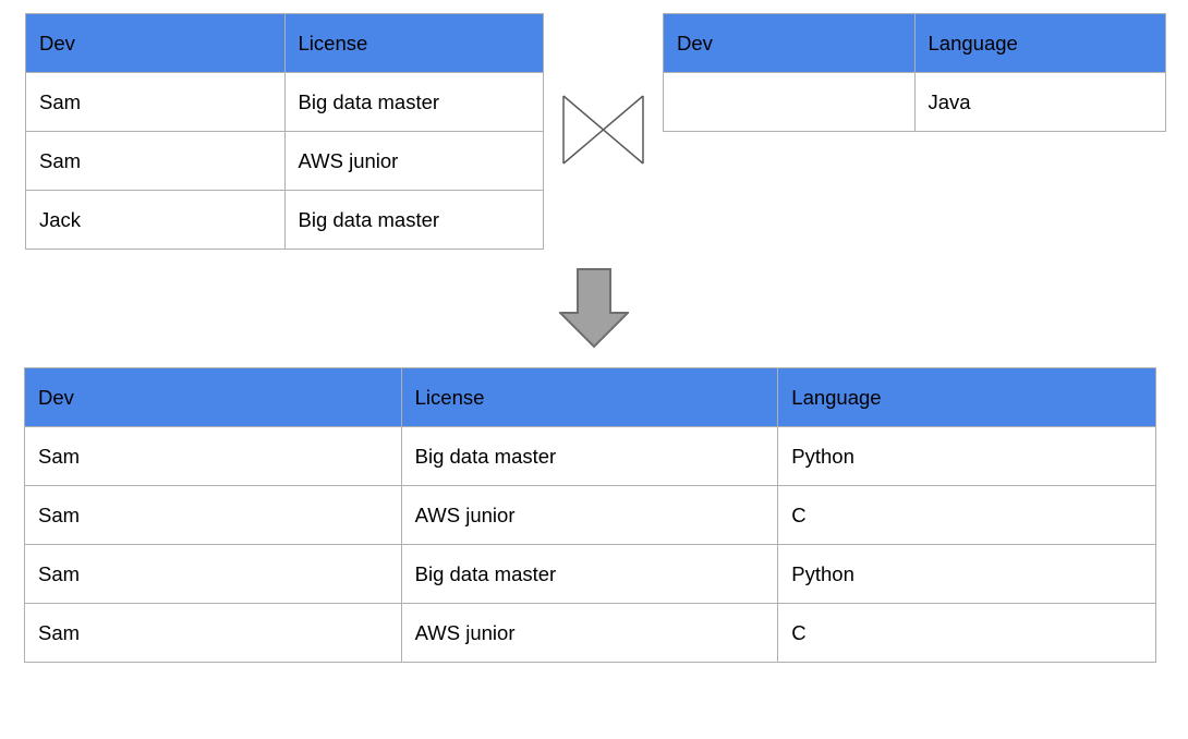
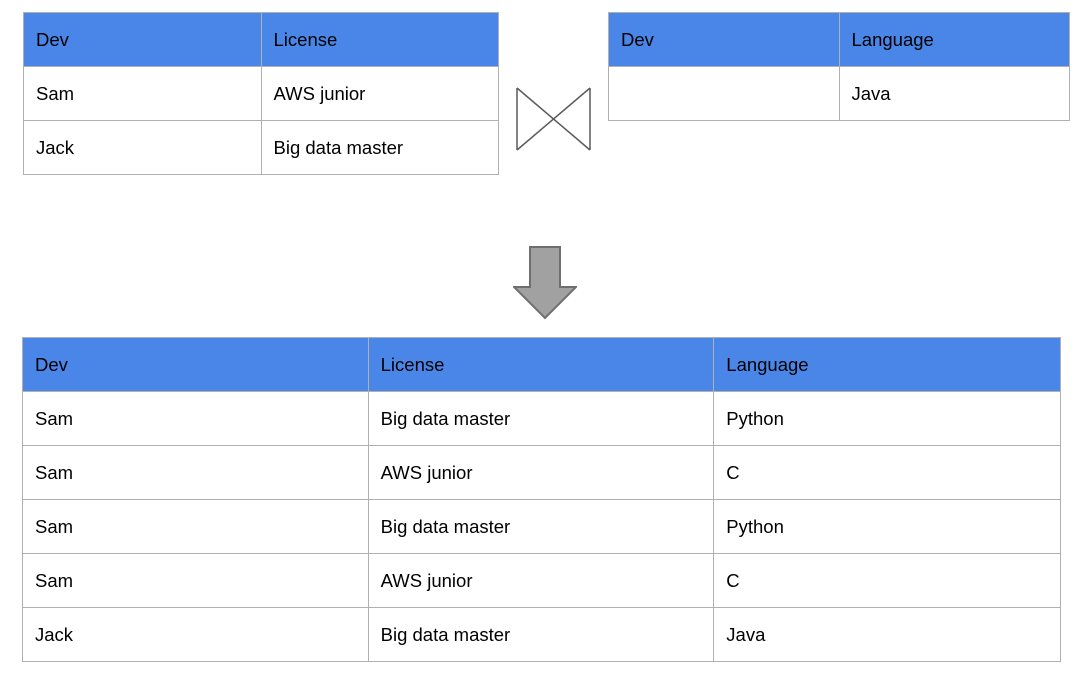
  Dev	License
- Sam	Big data master
  Sam	AWS junior
  Jack	Big data master
  Dev	Language
  	Java
  Dev	License	Language
  Sam	Big data master	Python
  Sam	AWS junior	C
  Sam	Big data master	Python
  Sam	AWS junior	C
+ Jack	Big data master	Java
